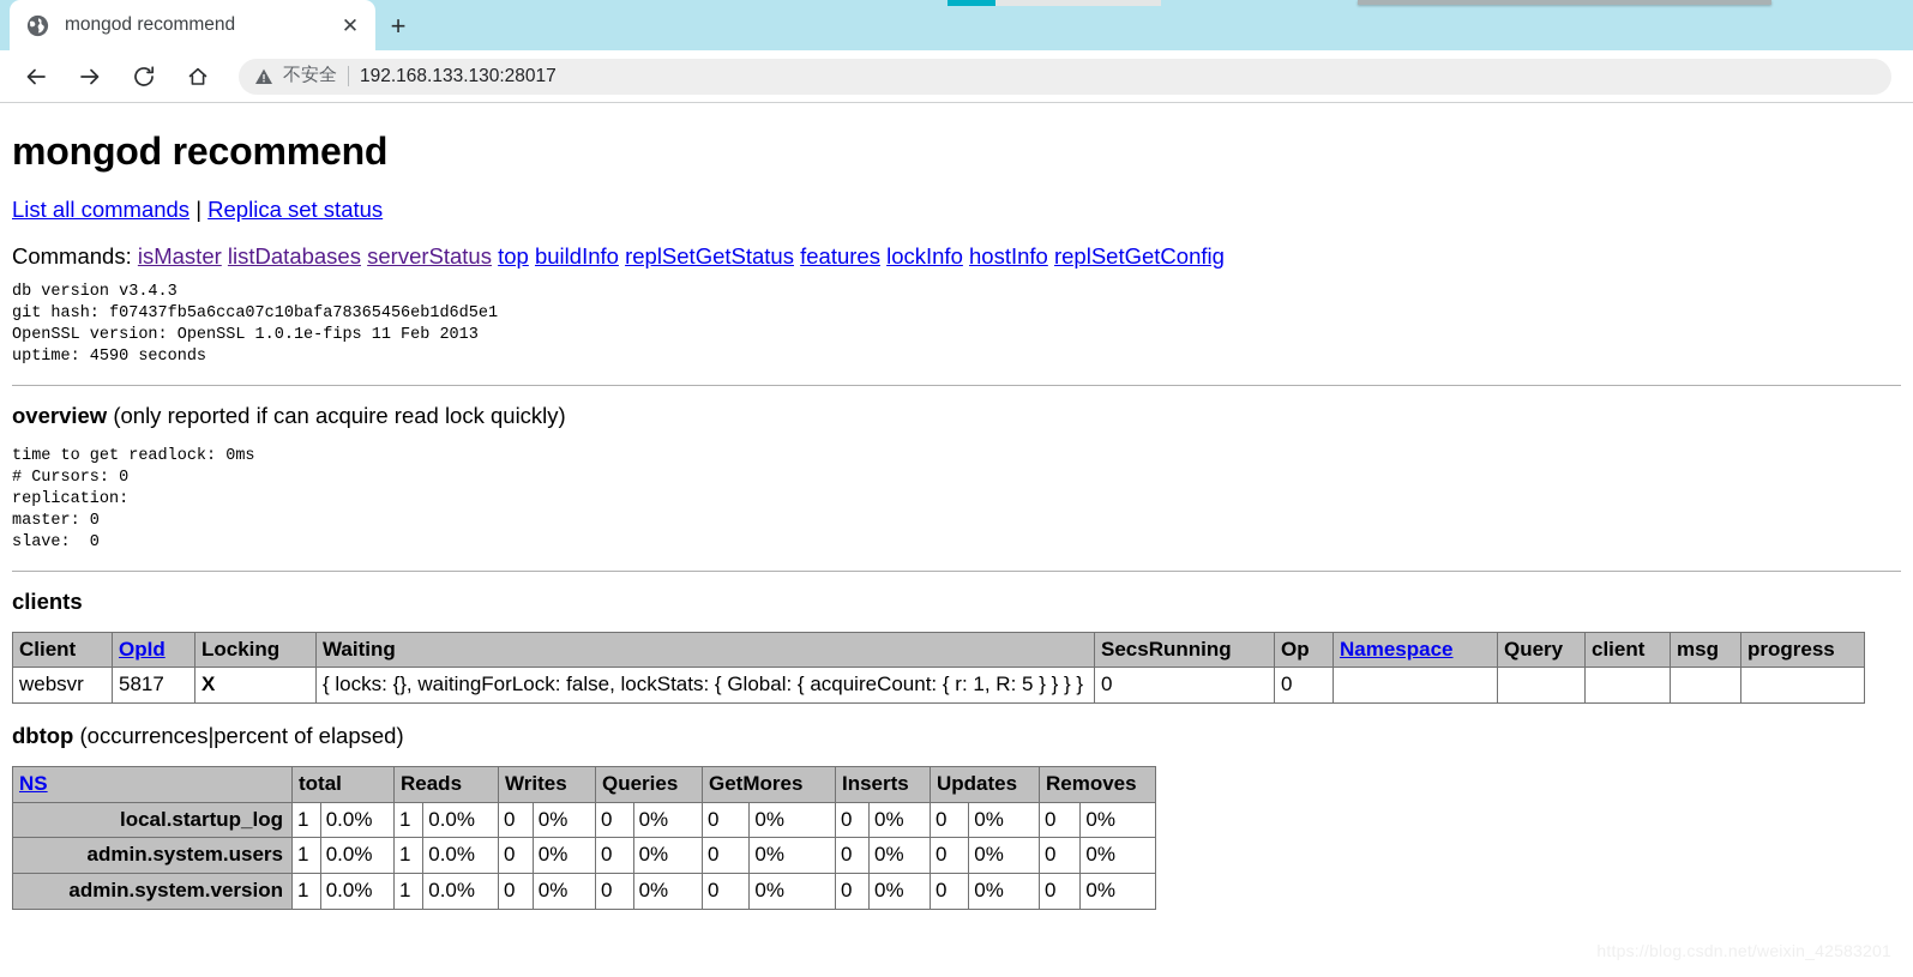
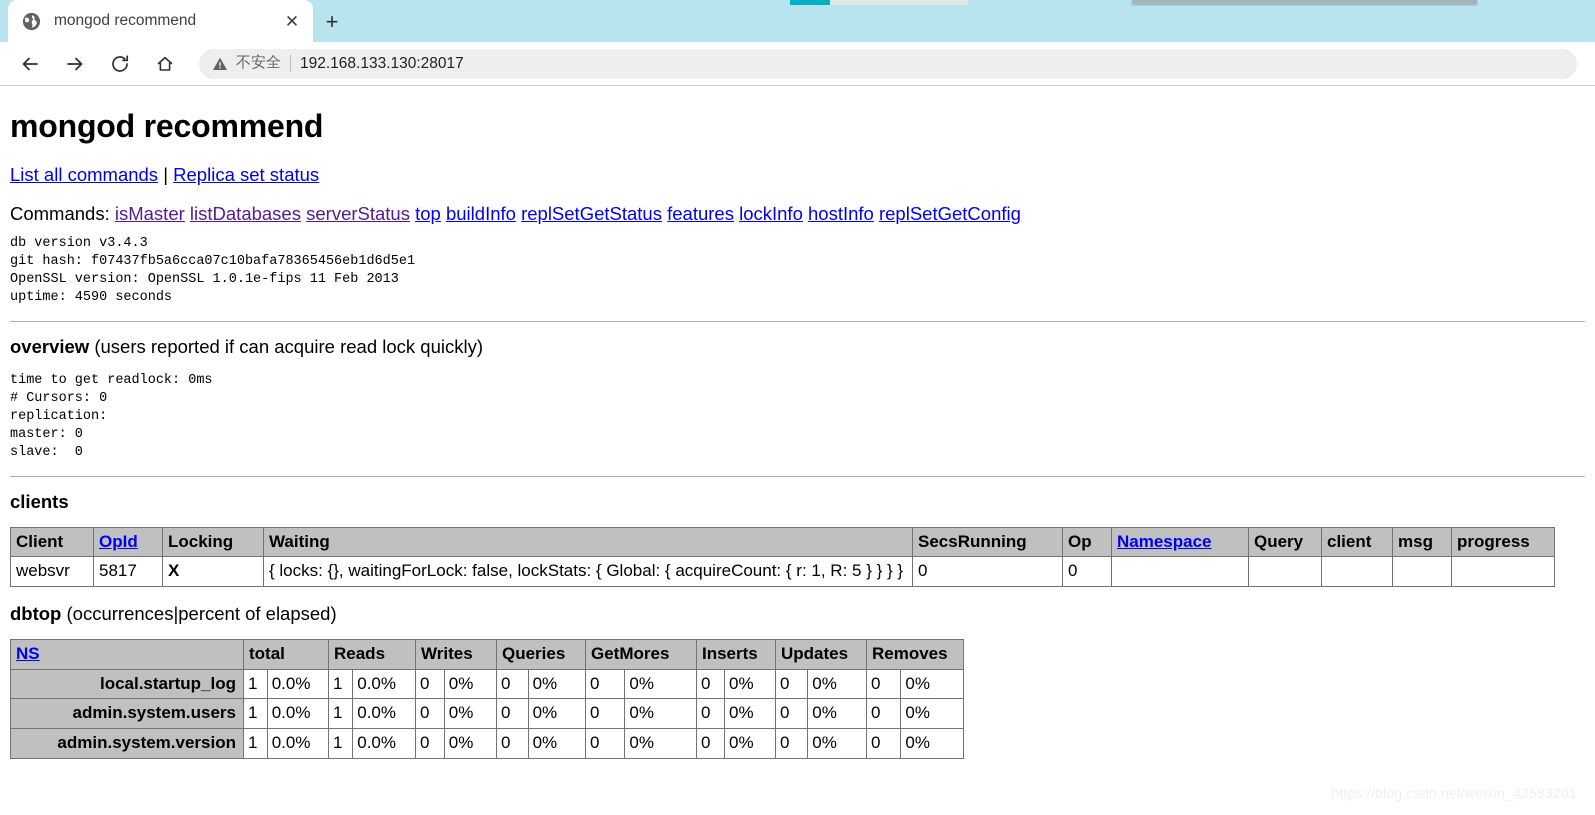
  mongod recommend
  ✕
  +
  不安全
  192.168.133.130:28017
  mongod recommend
  List all commands | Replica set status
  Commands: isMaster listDatabases serverStatus top buildInfo replSetGetStatus features lockInfo hostInfo replSetGetConfig
  db version v3.4.3
  git hash: f07437fb5a6cca07c10bafa78365456eb1d6d5e1
  OpenSSL version: OpenSSL 1.0.1e-fips 11 Feb 2013
  uptime: 4590 seconds
- overview (only reported if can acquire read lock quickly)
+ overview (users reported if can acquire read lock quickly)
  time to get readlock: 0ms
  # Cursors: 0
  replication:
  master: 0
  slave: 0
  clients
  Client	OpId	Locking	Waiting	SecsRunning	Op	Namespace	Query	client	msg	progress
  websvr	5817	X	{ locks: {}, waitingForLock: false, lockStats: { Global: { acquireCount: { r: 1, R: 5 } } } }	0	0
  dbtop (occurrences|percent of elapsed)
  NS	total	Reads	Writes	Queries	GetMores	Inserts	Updates	Removes
  local.startup_log	1	0.0%	1	0.0%	0	0%	0	0%	0	0%	0	0%	0	0%	0	0%
  admin.system.users	1	0.0%	1	0.0%	0	0%	0	0%	0	0%	0	0%	0	0%	0	0%
  admin.system.version	1	0.0%	1	0.0%	0	0%	0	0%	0	0%	0	0%	0	0%	0	0%
